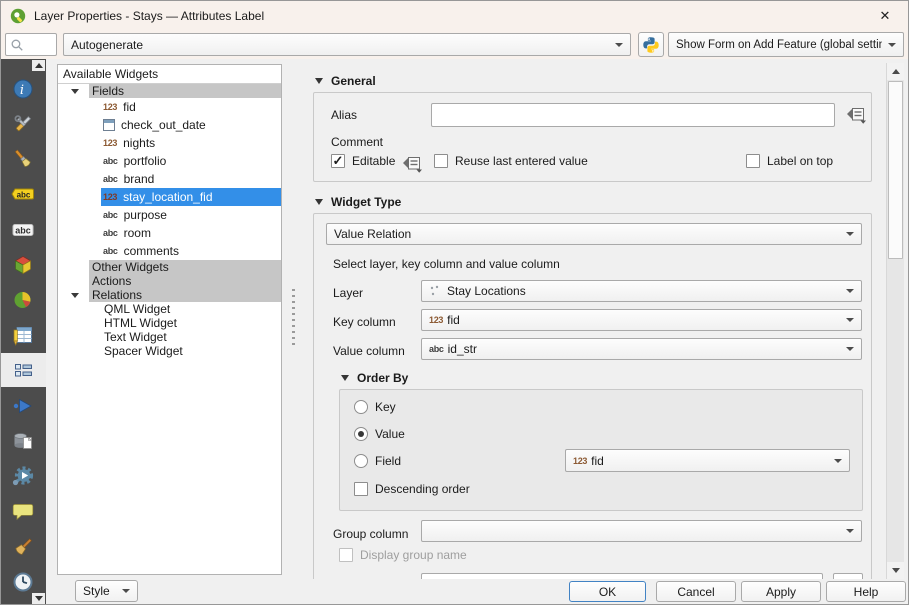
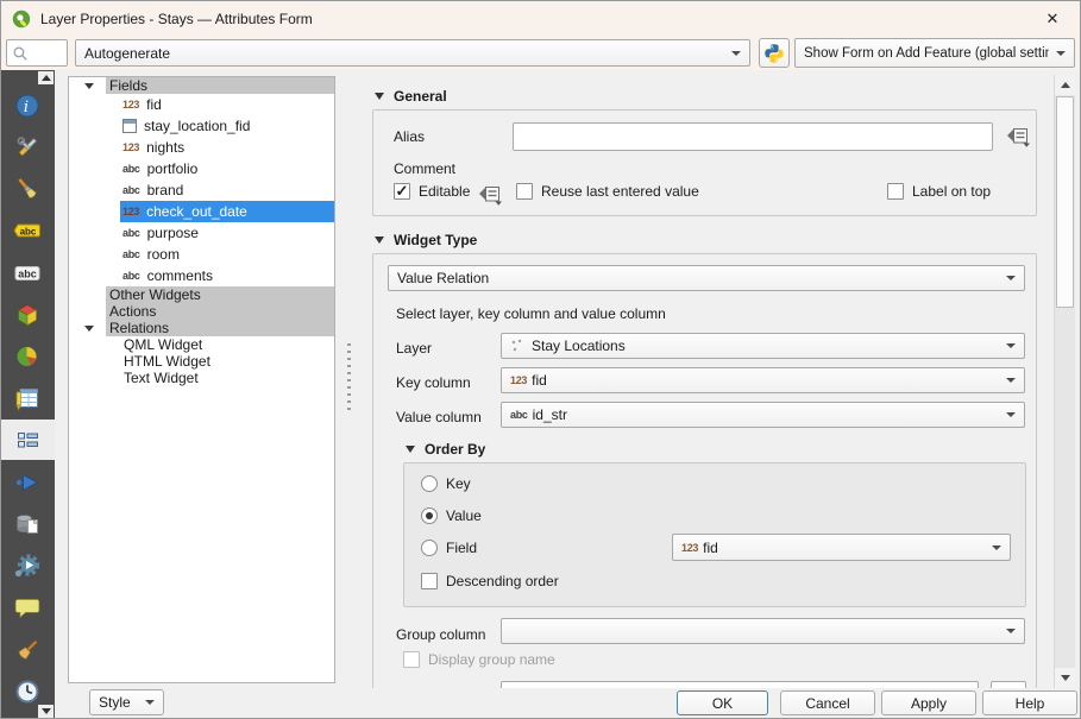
- Layer Properties - Stays — Attributes Label
+ Layer Properties - Stays — Attributes Form
  ✕
  Autogenerate
  Show Form on Add Feature (global settin
  i
  abc
  abc
- Available Widgets
  Fields
  123
  fid
- check_out_date
+ stay_location_fid
  123
  nights
  abc
  portfolio
  abc
  brand
  123
- stay_location_fid
+ check_out_date
  abc
  purpose
  abc
  room
  abc
  comments
  Other Widgets
  Actions
  Relations
  QML Widget
  HTML Widget
  Text Widget
- Spacer Widget
  General
  Alias
  Comment
  Editable
  Reuse last entered value
  Label on top
  Widget Type
  Value Relation
  Select layer, key column and value column
  Layer
  Stay Locations
  Key column
  123
  fid
  Value column
  abc
  id_str
  Order By
  Key
  Value
  Field
  123
  fid
  Descending order
  Group column
  Display group name
  Style
  OK
  Cancel
  Apply
  Help
